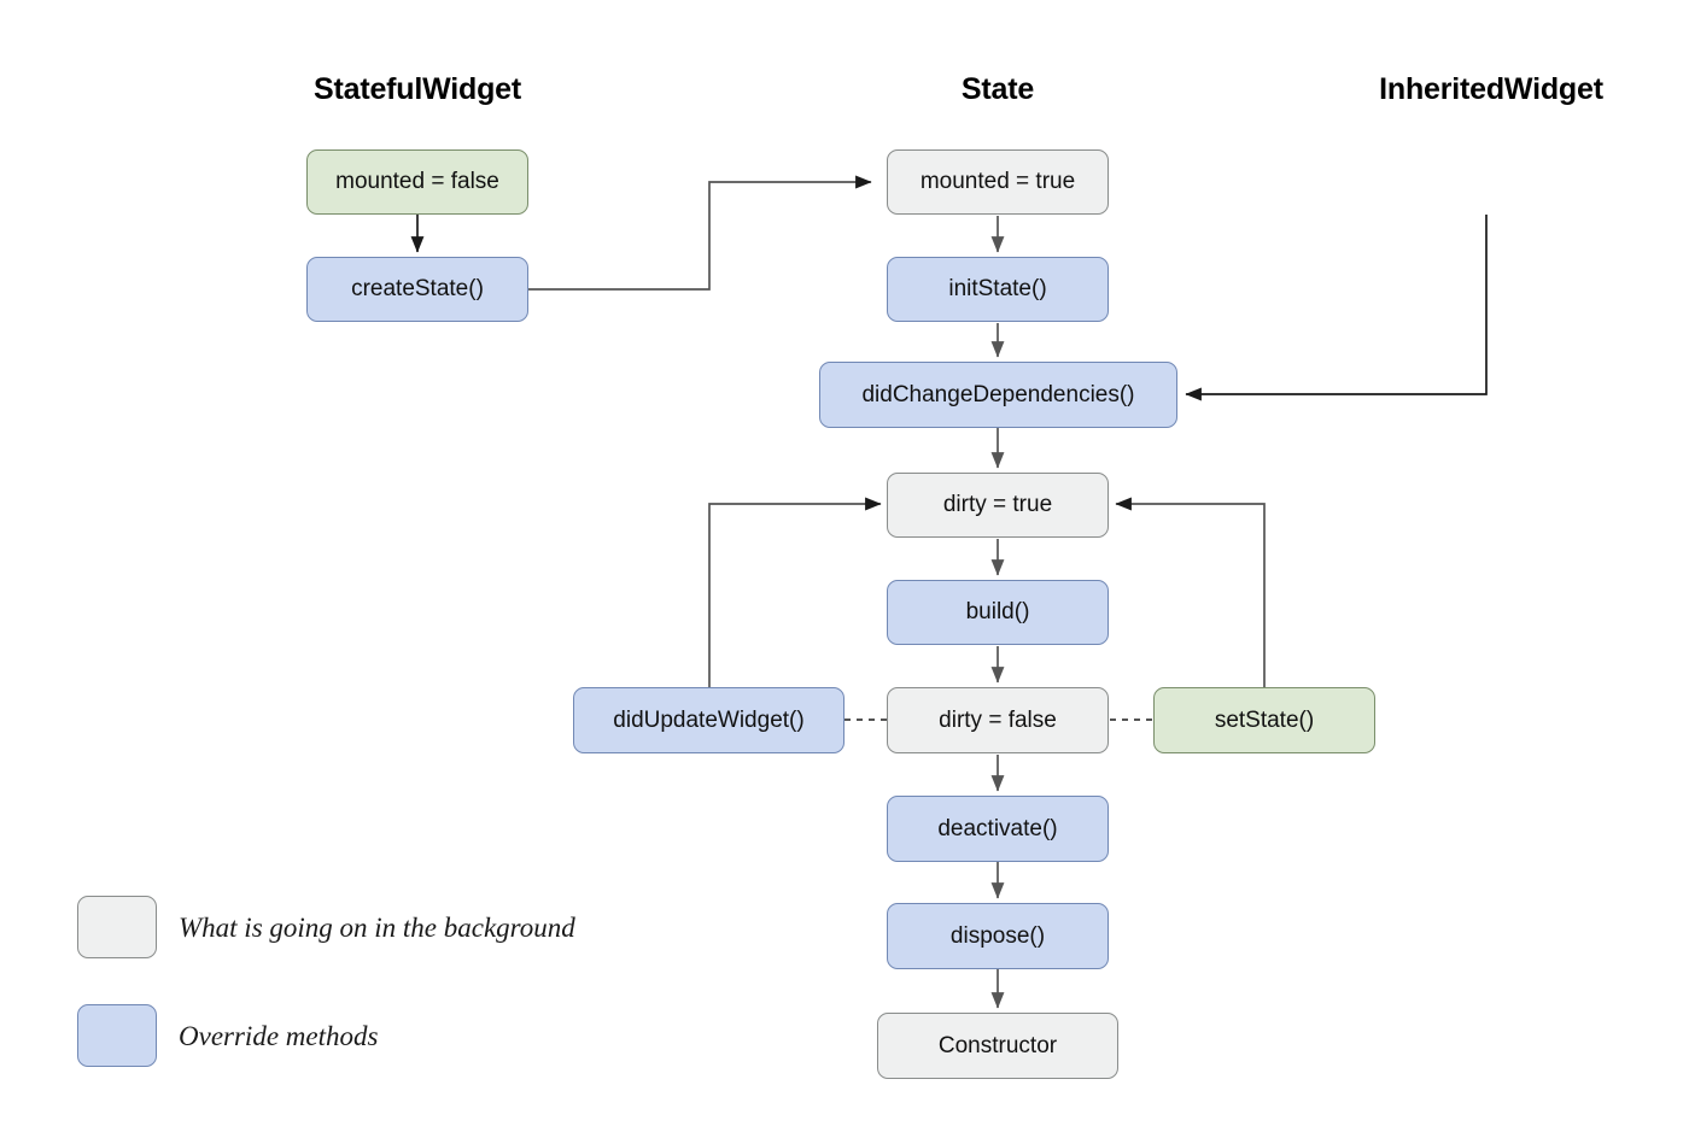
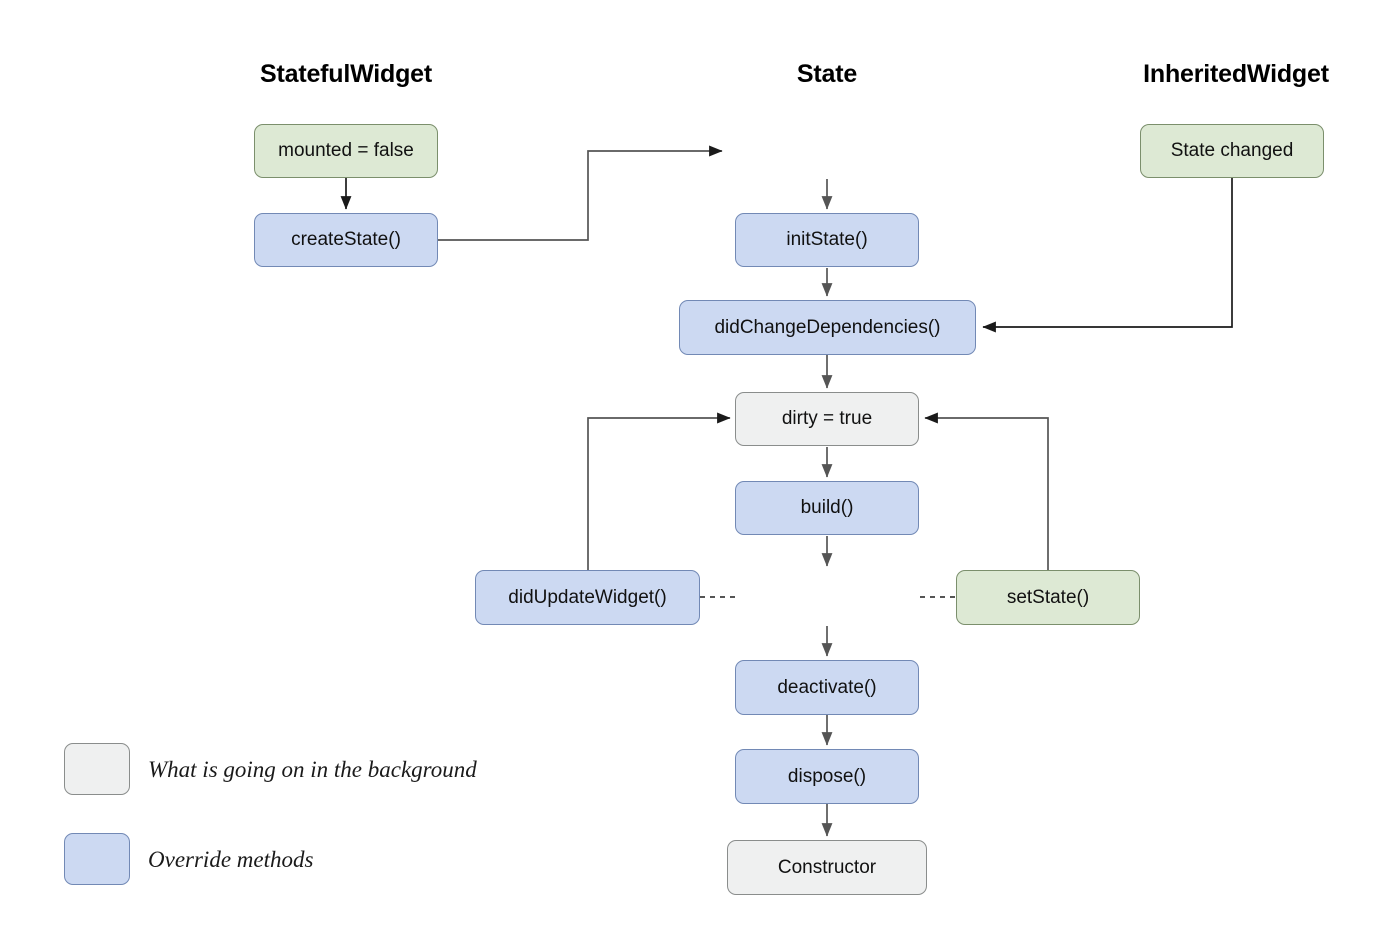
  StatefulWidget
  State
  InheritedWidget
  mounted = false
  createState()
- mounted = true
  initState()
  didChangeDependencies()
  dirty = true
  build()
- dirty = false
  didUpdateWidget()
  setState()
  deactivate()
  dispose()
  Constructor
+ State changed
  What is going on in the background
  Override methods
